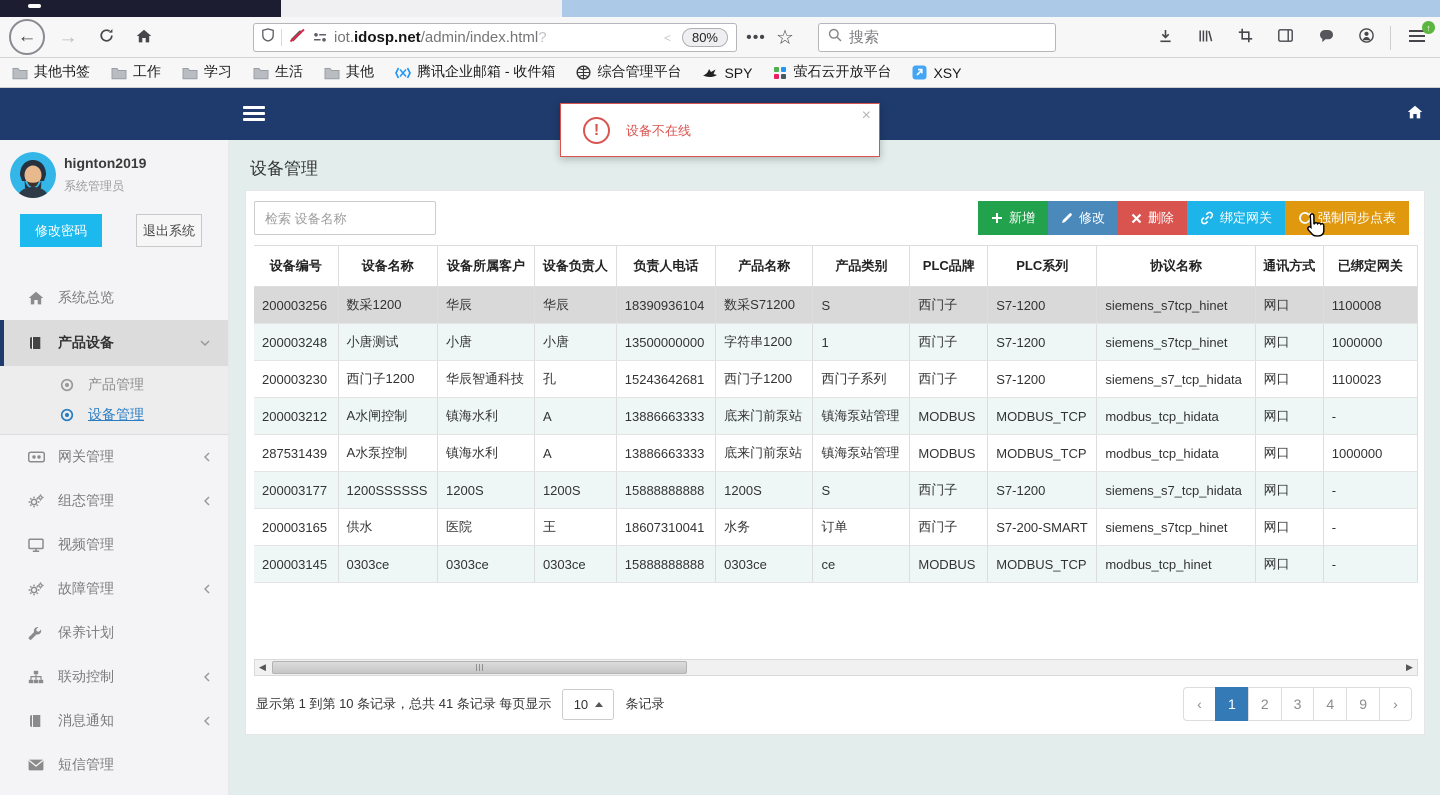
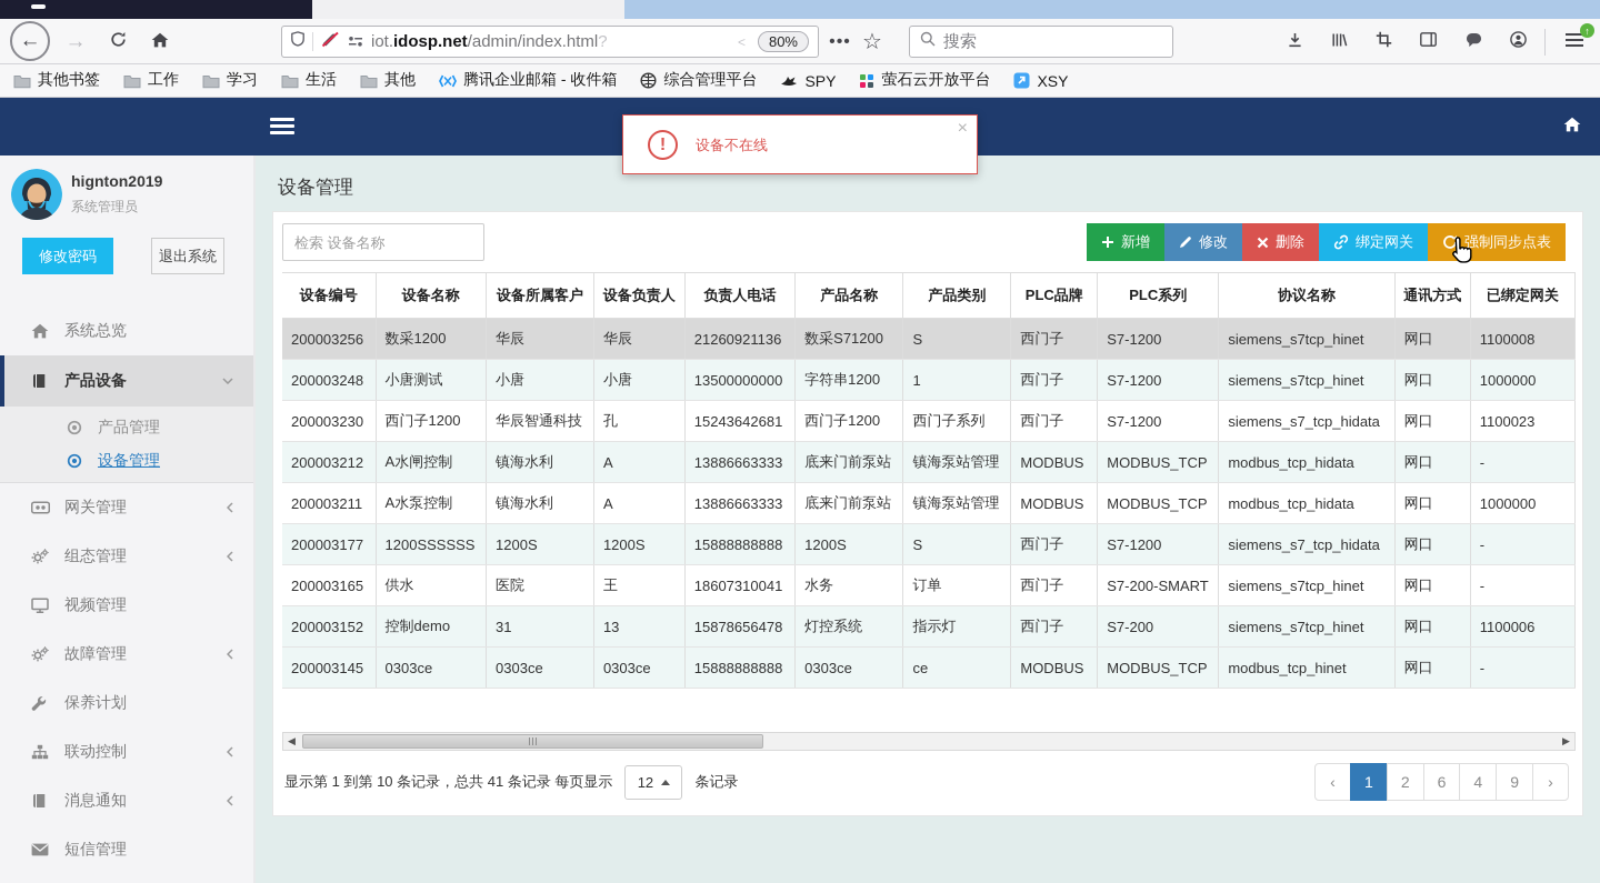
  ←
  →
  iot.idosp.net/admin/index.html?
  <
  80%
  •••
  ☆
  搜索
  ↑
  其他书签
  工作
  学习
  生活
  其他
  腾讯企业邮箱 - 收件箱
  综合管理平台
  SPY
  萤石云开放平台
  XSY
  !
  设备不在线
  ×
  hignton2019
  系统管理员
  修改密码
  退出系统
  系统总览
  产品设备
  产品管理
  设备管理
  网关管理
  组态管理
  视频管理
  故障管理
  保养计划
  联动控制
  消息通知
  短信管理
  设备管理
  检索 设备名称
  新增
  修改
  删除
  绑定网关
  强制同步点表
  设备编号	设备名称	设备所属客户	设备负责人	负责人电话	产品名称	产品类别	PLC品牌	PLC系列	协议名称	通讯方式	已绑定网关
- 200003256	数采1200	华辰	华辰	18390936104	数采S71200	S	西门子	S7-1200	siemens_s7tcp_hinet	网口	1100008
+ 200003256	数采1200	华辰	华辰	21260921136	数采S71200	S	西门子	S7-1200	siemens_s7tcp_hinet	网口	1100008
  200003248	小唐测试	小唐	小唐	13500000000	字符串1200	1	西门子	S7-1200	siemens_s7tcp_hinet	网口	1000000
  200003230	西门子1200	华辰智通科技	孔	15243642681	西门子1200	西门子系列	西门子	S7-1200	siemens_s7_tcp_hidata	网口	1100023
  200003212	A水闸控制	镇海水利	A	13886663333	底来门前泵站	镇海泵站管理	MODBUS	MODBUS_TCP	modbus_tcp_hidata	网口	-
- 287531439	A水泵控制	镇海水利	A	13886663333	底来门前泵站	镇海泵站管理	MODBUS	MODBUS_TCP	modbus_tcp_hidata	网口	1000000
+ 200003211	A水泵控制	镇海水利	A	13886663333	底来门前泵站	镇海泵站管理	MODBUS	MODBUS_TCP	modbus_tcp_hidata	网口	1000000
  200003177	1200SSSSSS	1200S	1200S	15888888888	1200S	S	西门子	S7-1200	siemens_s7_tcp_hidata	网口	-
  200003165	供水	医院	王	18607310041	水务	订单	西门子	S7-200-SMART	siemens_s7tcp_hinet	网口	-
+ 200003152	控制demo	31	13	15878656478	灯控系统	指示灯	西门子	S7-200	siemens_s7tcp_hinet	网口	1100006
  200003145	0303ce	0303ce	0303ce	15888888888	0303ce	ce	MODBUS	MODBUS_TCP	modbus_tcp_hinet	网口	-
  ◀
  ▶
  显示第 1 到第 10 条记录，总共 41 条记录 每页显示
- 10
+ 12
  条记录
  ‹
  1
  2
- 3
+ 6
  4
  9
  ›
